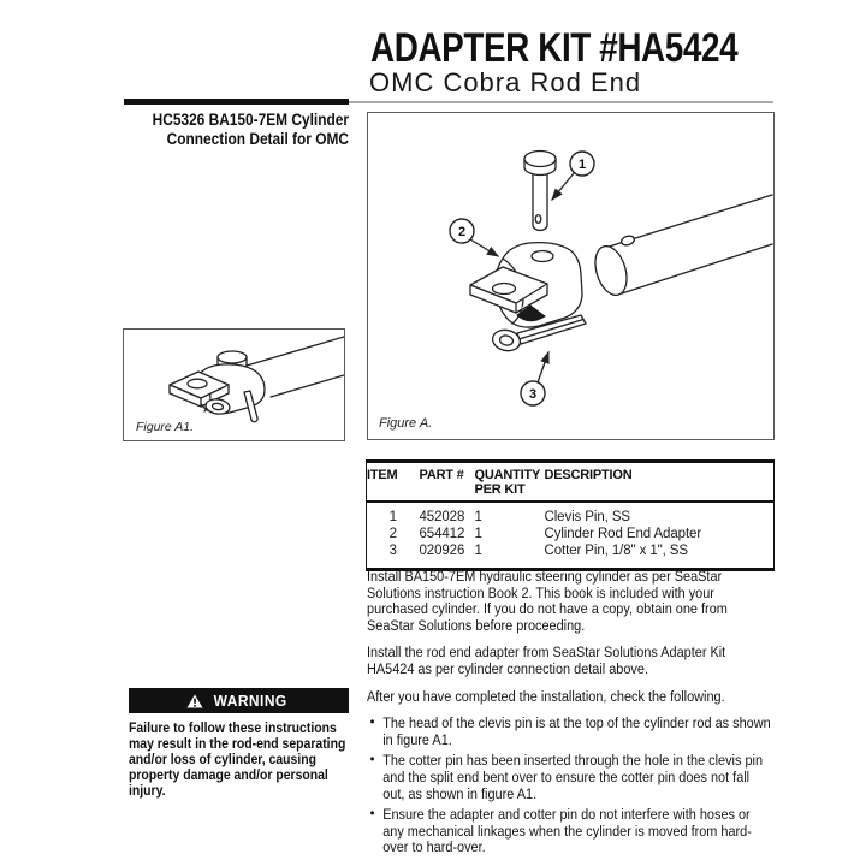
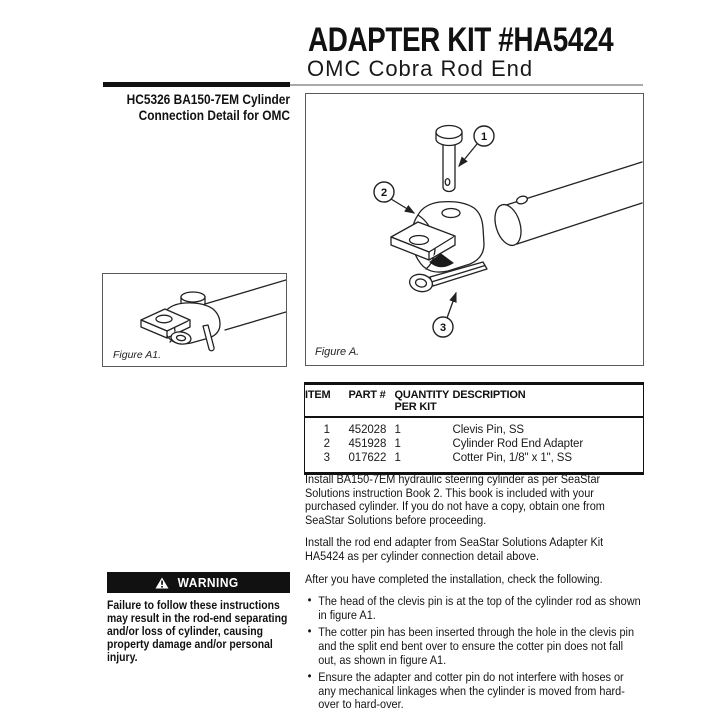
  ADAPTER KIT #HA5424
  OMC Cobra Rod End
  HC5326 BA150-7EM Cylinder
  Connection Detail for OMC
  1
  2
  3
  Figure A.
  Figure A1.
  WARNING
  Failure to follow these instructions
  may result in the rod-end separating
  and/or loss of cylinder, causing
  property damage and/or personal
  injury.
  ITEM	PART #	QUANTITY PER KIT	DESCRIPTION
  1	452028	1	Clevis Pin, SS
- 2	654412	1	Cylinder Rod End Adapter
+ 2	451928	1	Cylinder Rod End Adapter
- 3	020926	1	Cotter Pin, 1/8" x 1", SS
+ 3	017622	1	Cotter Pin, 1/8" x 1", SS
  Install BA150-7EM hydraulic steering cylinder as per SeaStar Solutions instruction Book 2. This book is included with your purchased cylinder. If you do not have a copy, obtain one from SeaStar Solutions before proceeding.
  Install the rod end adapter from SeaStar Solutions Adapter Kit HA5424 as per cylinder connection detail above.
  After you have completed the installation, check the following.
  The head of the clevis pin is at the top of the cylinder rod as shown in figure A1.
  The cotter pin has been inserted through the hole in the clevis pin and the split end bent over to ensure the cotter pin does not fall out, as shown in figure A1.
  Ensure the adapter and cotter pin do not interfere with hoses or any mechanical linkages when the cylinder is moved from hard-over to hard-over.
